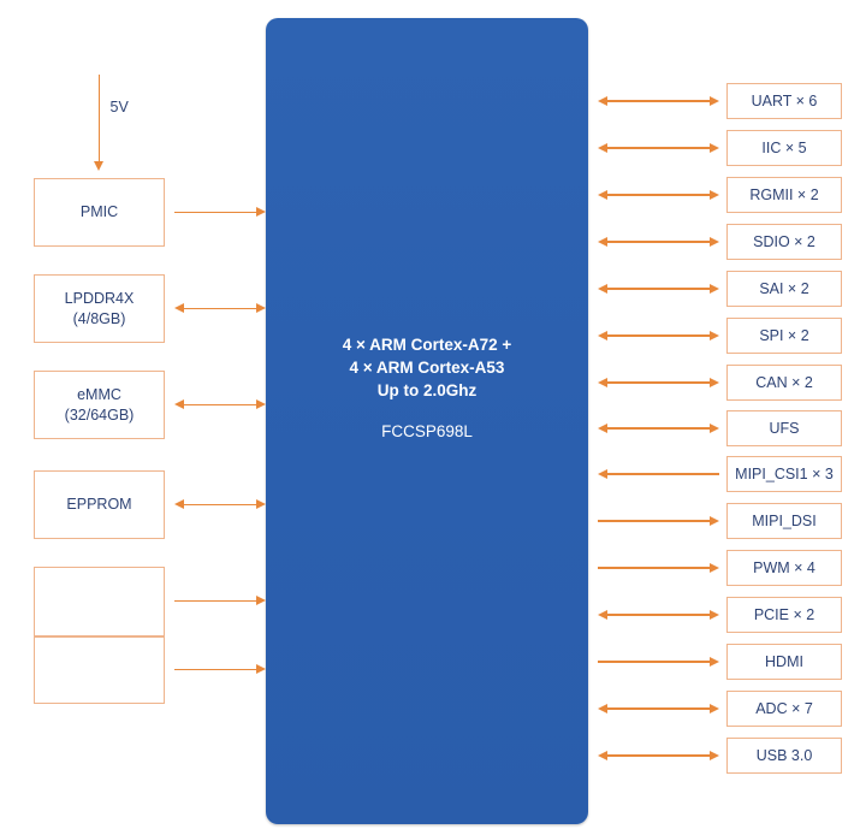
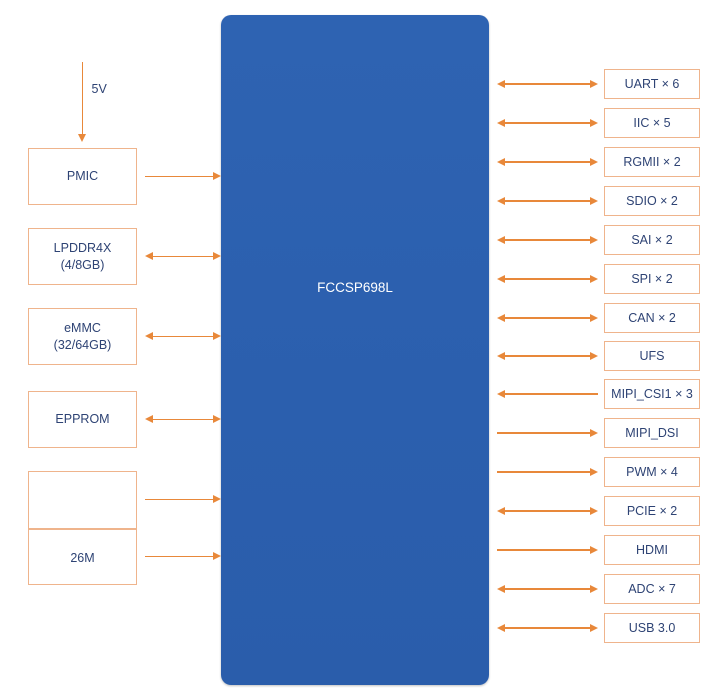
- 4 × ARM Cortex-A72 +
- 4 × ARM Cortex-A53
- Up to 2.0Ghz
  FCCSP698L
  5V
  PMIC
  LPDDR4X
  (4/8GB)
  eMMC
  (32/64GB)
  EPPROM
+ 26M
  UART × 6
  IIC × 5
  RGMII × 2
  SDIO × 2
  SAI × 2
  SPI × 2
  CAN × 2
  UFS
  MIPI_CSI1 × 3
  MIPI_DSI
  PWM × 4
  PCIE × 2
  HDMI
  ADC × 7
  USB 3.0
